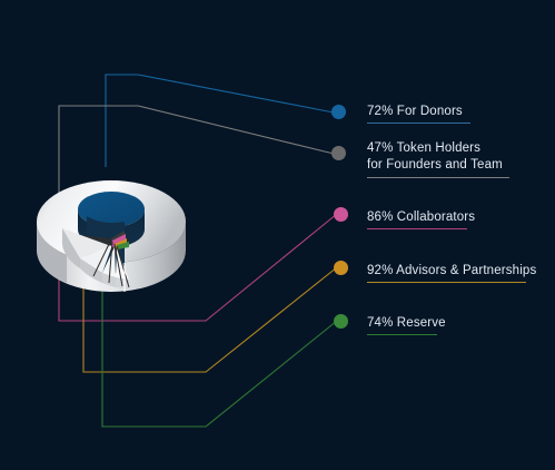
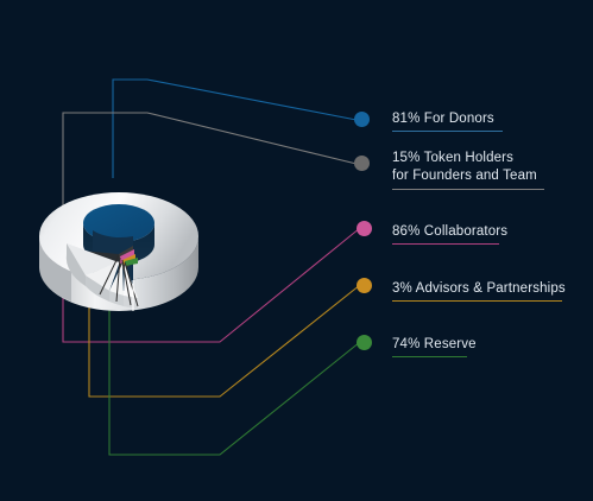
- 72% For Donors
+ 81% For Donors
- 47% Token Holders
+ 15% Token Holders
  for Founders and Team
  86% Collaborators
- 92% Advisors & Partnerships
+ 3% Advisors & Partnerships
  74% Reserve
